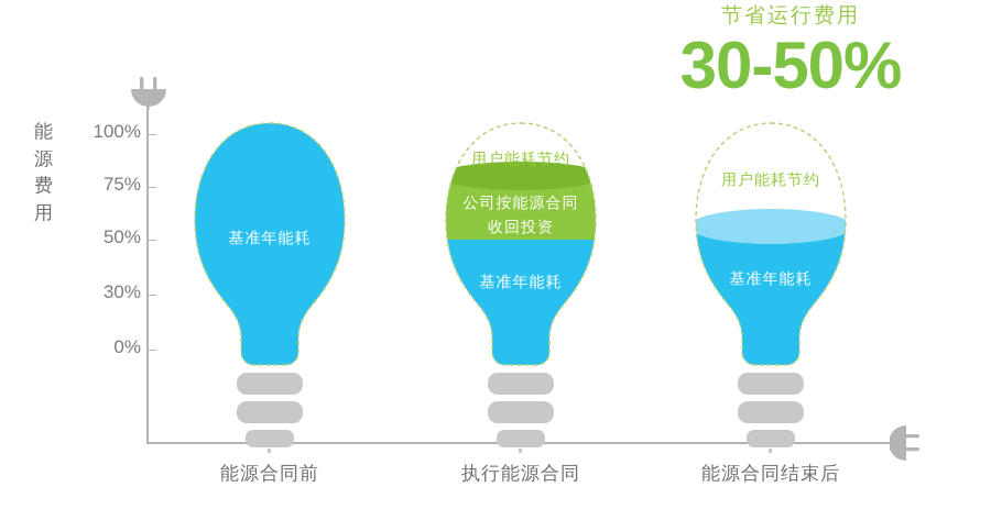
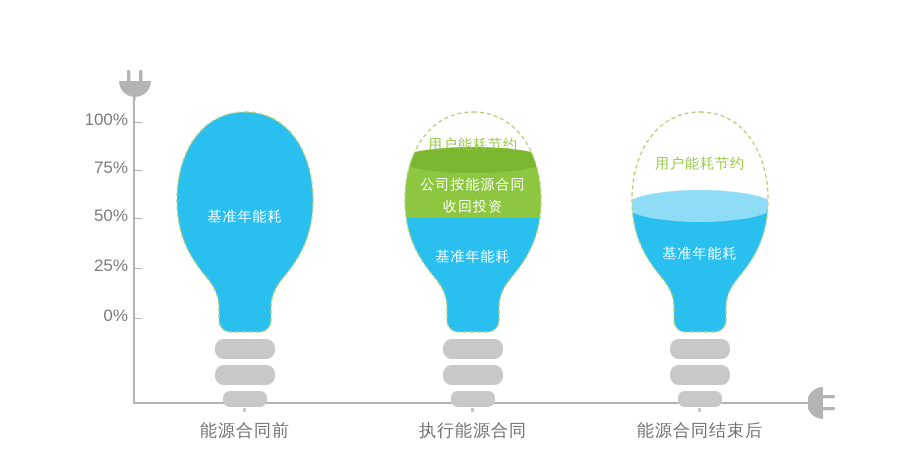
- 节省运行费用
- 30-50%
- 能源费用
  100%
  75%
  50%
- 30%
+ 25%
  0%
  能源合同前
  执行能源合同
  能源合同结束后
  基准年能耗
  用户能耗节约
  公司按能源合同
  收回投资
  基准年能耗
  用户能耗节约
  基准年能耗
